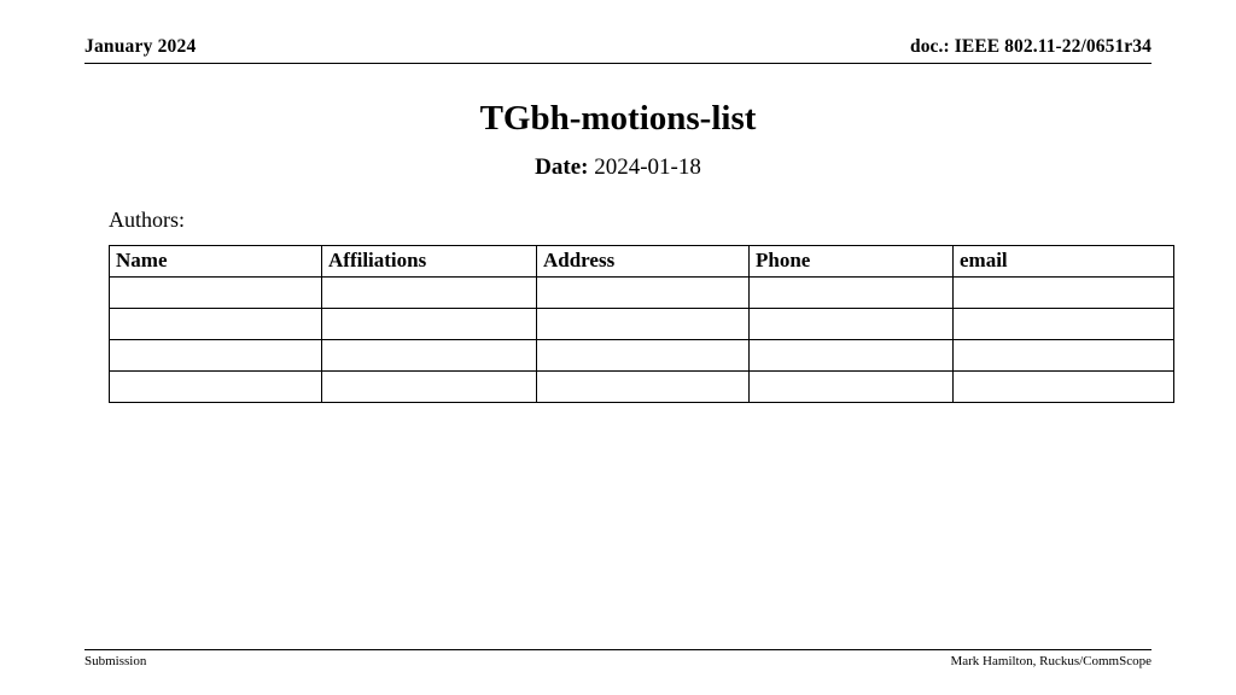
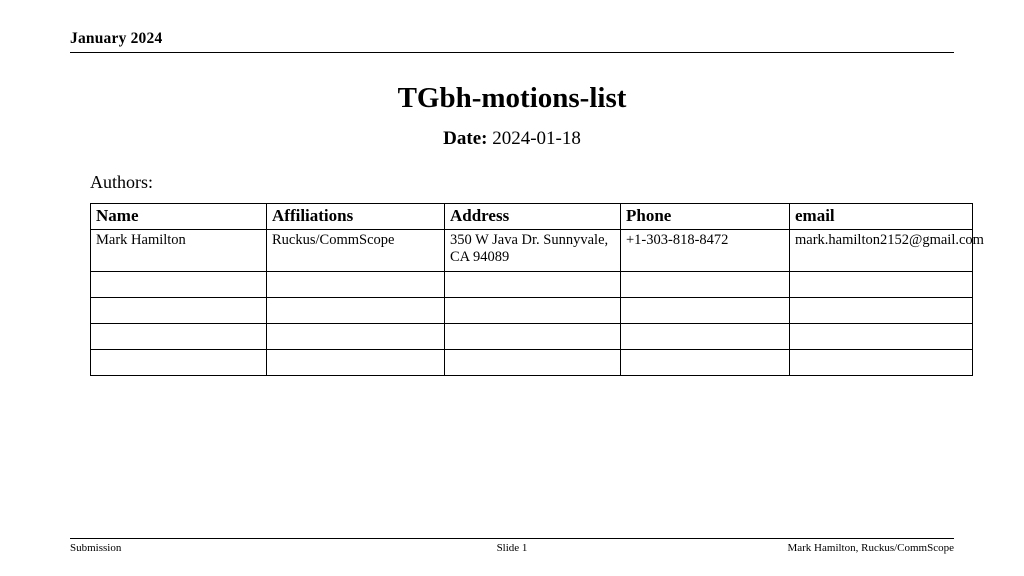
  January 2024
- doc.: IEEE 802.11-22/0651r34
  TGbh-motions-list
  Date: 2024-01-18
  Authors:
  Name	Affiliations	Address	Phone	email
+ Mark Hamilton	Ruckus/CommScope	350 W Java Dr. Sunnyvale, CA 94089	+1-303-818-8472	mark.hamilton2152@gmail.com
  Submission
+ Slide 1
  Mark Hamilton, Ruckus/CommScope
